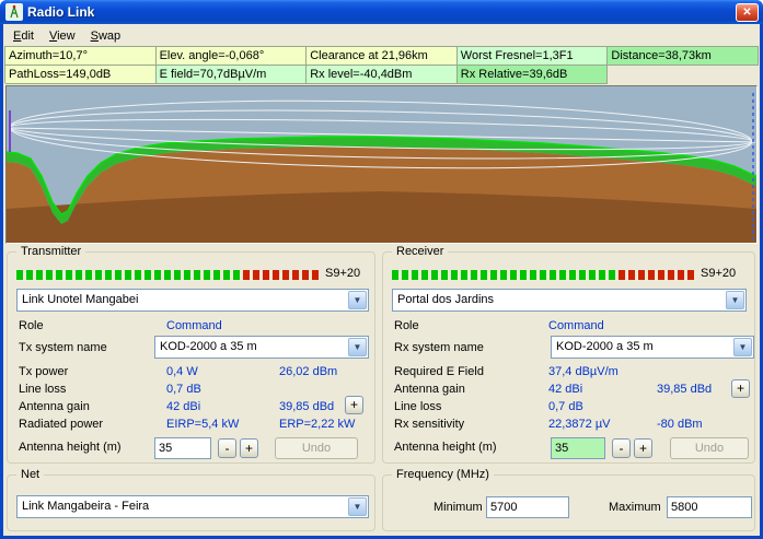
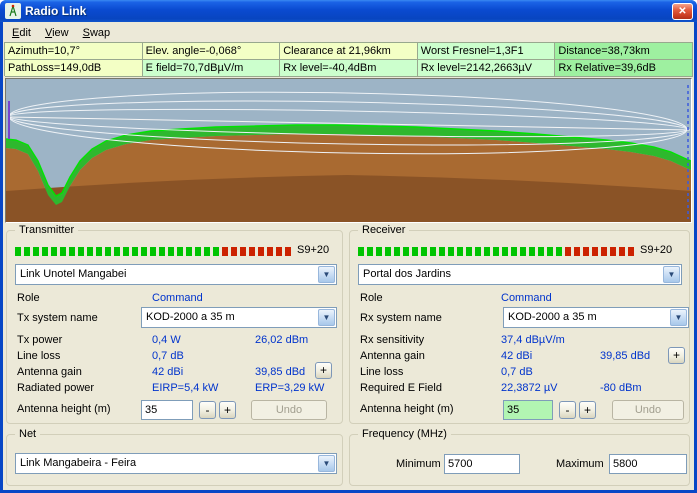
  Radio Link
  ✕
  Edit
  View
  Swap
  Azimuth=10,7°
  Elev. angle=-0,068°
  Clearance at 21,96km
  Worst Fresnel=1,3F1
  Distance=38,73km
  PathLoss=149,0dB
  E field=70,7dBµV/m
  Rx level=-40,4dBm
+ Rx level=2142,2663µV
  Rx Relative=39,6dB
  Transmitter
  S9+20
  Link Unotel Mangabei
  ▼
  Role
  Command
  Tx system name
  KOD-2000 a 35 m
  ▼
  Tx power
  0,4 W
  26,02 dBm
  Line loss
  0,7 dB
  Antenna gain
  42 dBi
  39,85 dBd
  +
  Radiated power
  EIRP=5,4 kW
- ERP=2,22 kW
+ ERP=3,29 kW
  Antenna height (m)
  35
  -
  +
  Undo
  Receiver
  S9+20
  Portal dos Jardins
  ▼
  Role
  Command
  Rx system name
  KOD-2000 a 35 m
  ▼
- Required E Field
+ Rx sensitivity
  37,4 dBµV/m
  Antenna gain
  42 dBi
  39,85 dBd
  +
  Line loss
  0,7 dB
- Rx sensitivity
+ Required E Field
  22,3872 µV
  -80 dBm
  Antenna height (m)
  35
  -
  +
  Undo
  Net
  Link Mangabeira - Feira
  ▼
  Frequency (MHz)
  Minimum
  5700
  Maximum
  5800
